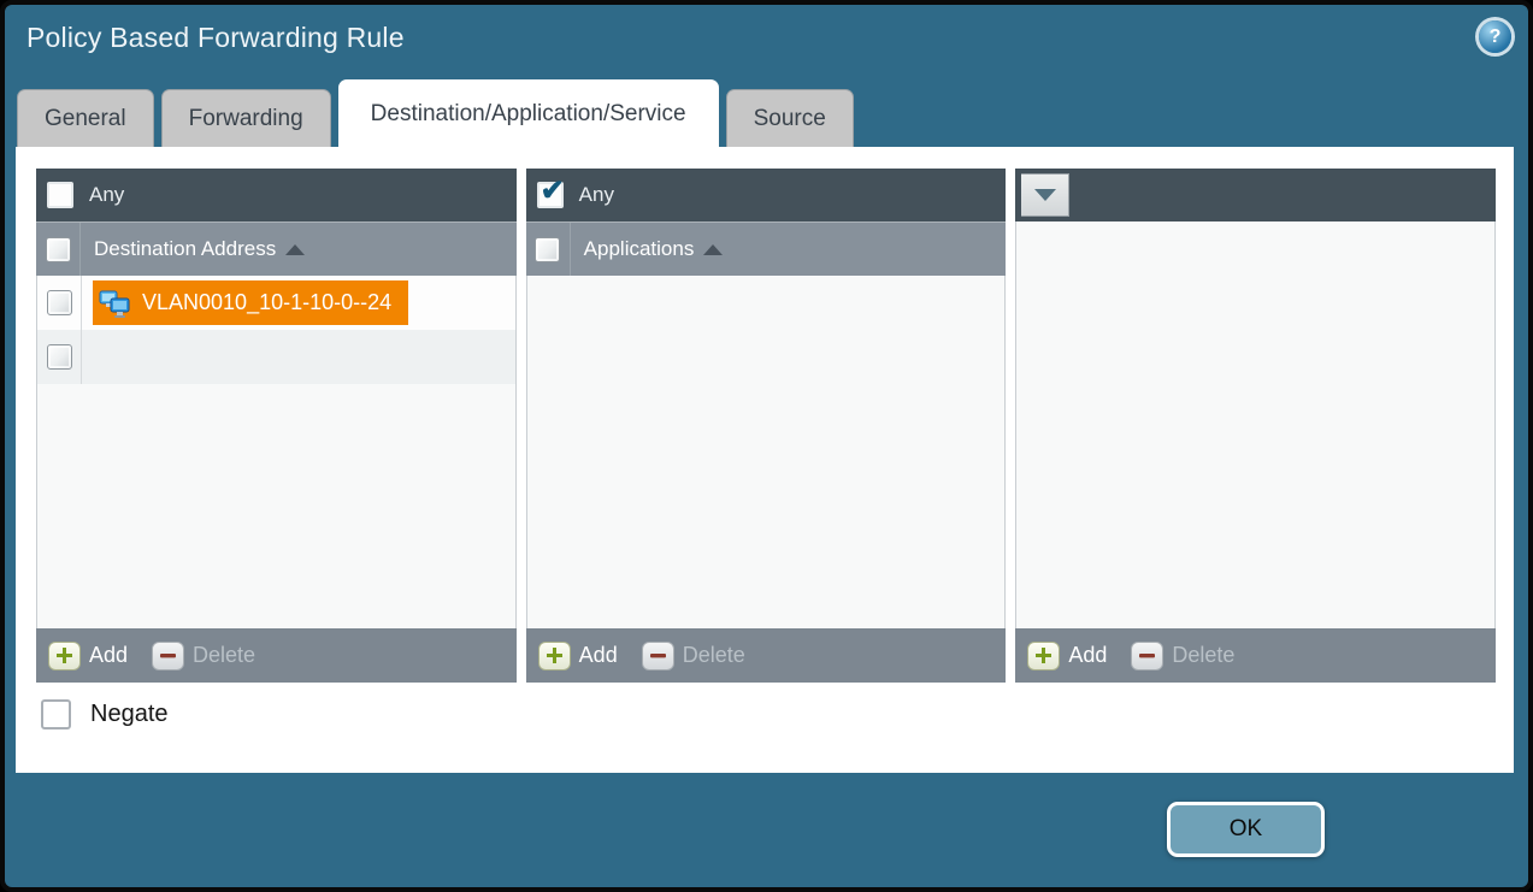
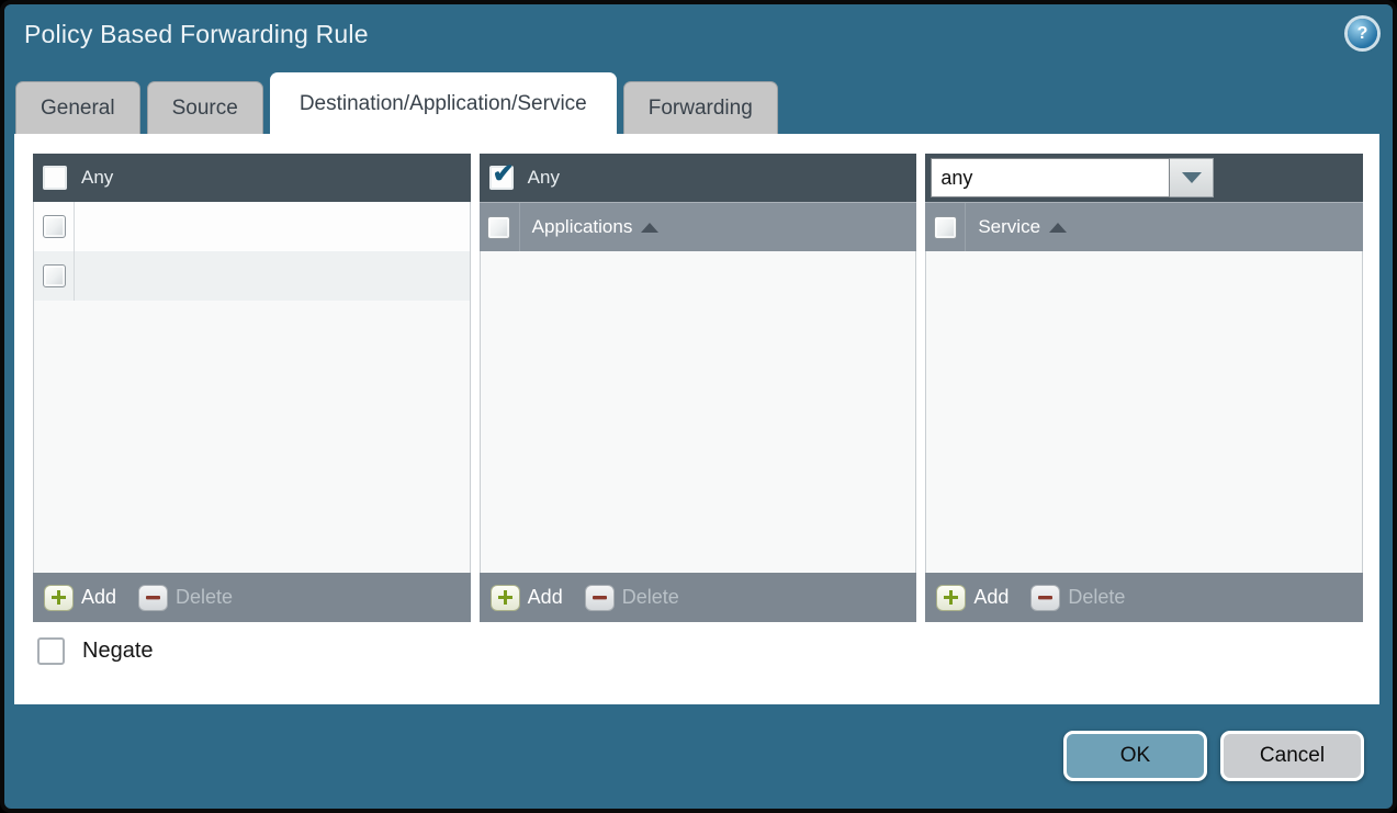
  Policy Based Forwarding Rule
  ?
  General
- Forwarding
+ Source
  Destination/Application/Service
- Source
+ Forwarding
  Any
- Destination Address
- VLAN0010_10-1-10-0--24
  Add
  Delete
  ✔
  Any
  Applications
  Add
  Delete
+ any
+ Service
  Add
  Delete
  Negate
  OK
+ Cancel
